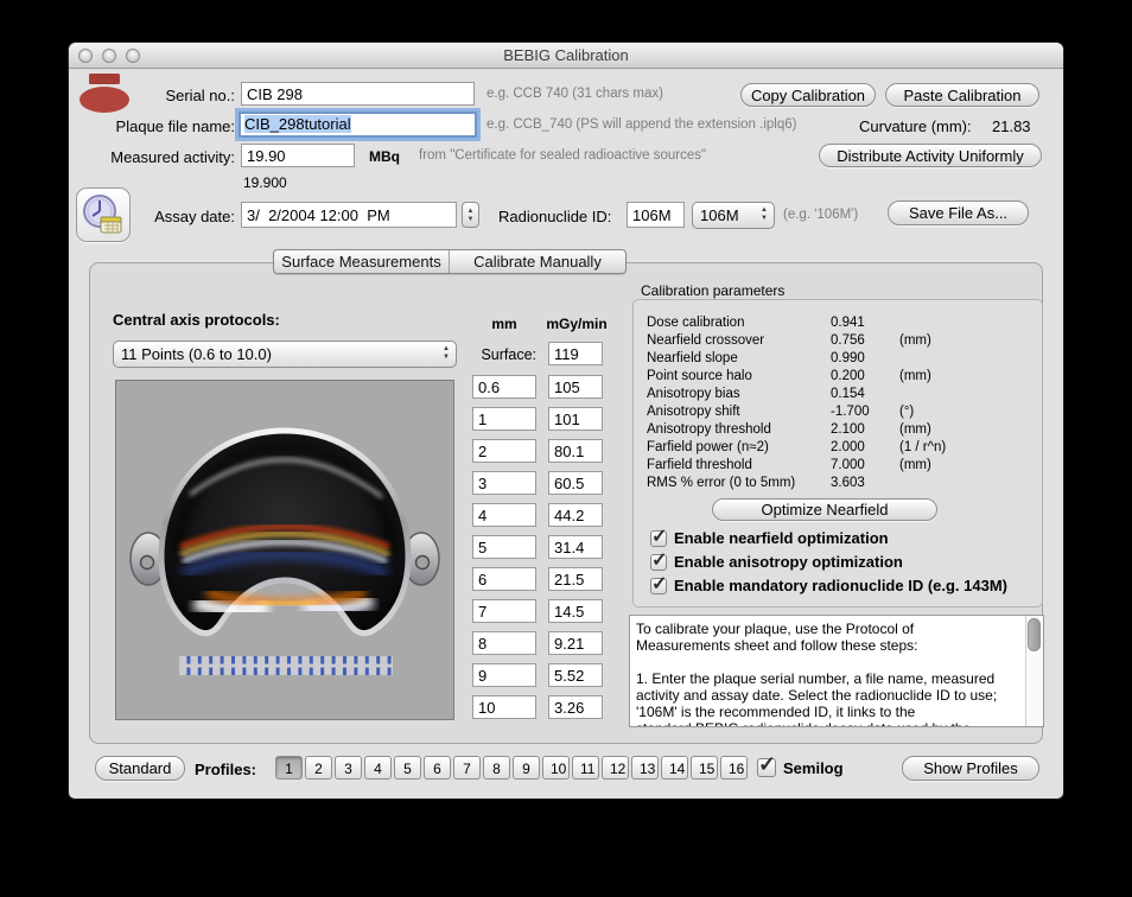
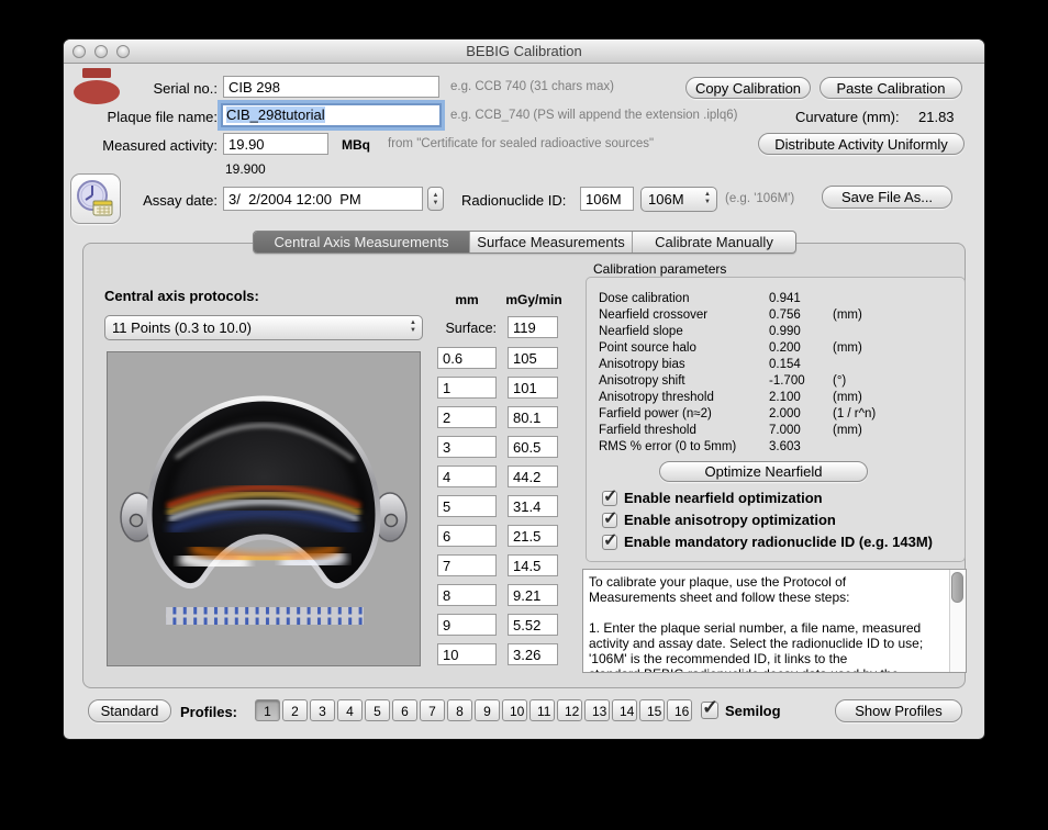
  BEBIG Calibration
  Serial no.:
  CIB 298
  e.g. CCB 740 (31 chars max)
  Copy Calibration
  Paste Calibration
  Plaque file name:
  CIB_298tutorial
  e.g. CCB_740 (PS will append the extension .iplq6)
  Curvature (mm):
  21.83
  Measured activity:
  19.90
  MBq
  from "Certificate for sealed radioactive sources"
  Distribute Activity Uniformly
  19.900
  Assay date:
  3/ 2/2004 12:00 PM
  Radionuclide ID:
  106M
  106M
  (e.g. '106M')
  Save File As...
+ Central Axis Measurements
  Surface Measurements
  Calibrate Manually
  Central axis protocols:
- 11 Points (0.6 to 10.0)
+ 11 Points (0.3 to 10.0)
  mm
  mGy/min
  Surface:
  119
  0.6
  105
  1
  101
  2
  80.1
  3
  60.5
  4
  44.2
  5
  31.4
  6
  21.5
  7
  14.5
  8
  9.21
  9
  5.52
  10
  3.26
  Calibration parameters
  Dose calibration
  0.941
  Nearfield crossover
  0.756
  (mm)
  Nearfield slope
  0.990
  Point source halo
  0.200
  (mm)
  Anisotropy bias
  0.154
  Anisotropy shift
  -1.700
  (°)
  Anisotropy threshold
  2.100
  (mm)
  Farfield power (n≈2)
  2.000
  (1 / r^n)
  Farfield threshold
  7.000
  (mm)
  RMS % error (0 to 5mm)
  3.603
  Optimize Nearfield
  ✓
  Enable nearfield optimization
  ✓
  Enable anisotropy optimization
  ✓
  Enable mandatory radionuclide ID (e.g. 143M)
  To calibrate your plaque, use the Protocol of
  Measurements sheet and follow these steps:
  1. Enter the plaque serial number, a file name, measured
  activity and assay date. Select the radionuclide ID to use;
  '106M' is the recommended ID, it links to the
  Standard
  Profiles:
  1
  2
  3
  4
  5
  6
  7
  8
  9
  10
  11
  12
  13
  14
  15
  16
  ✓
  Semilog
  Show Profiles
